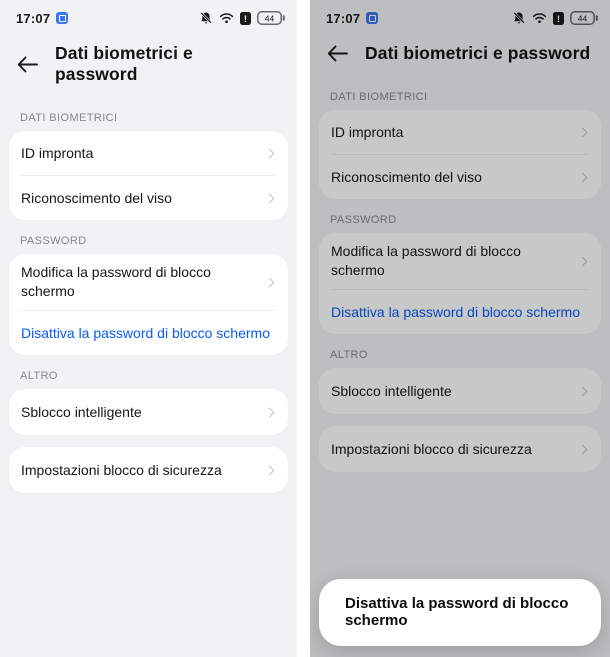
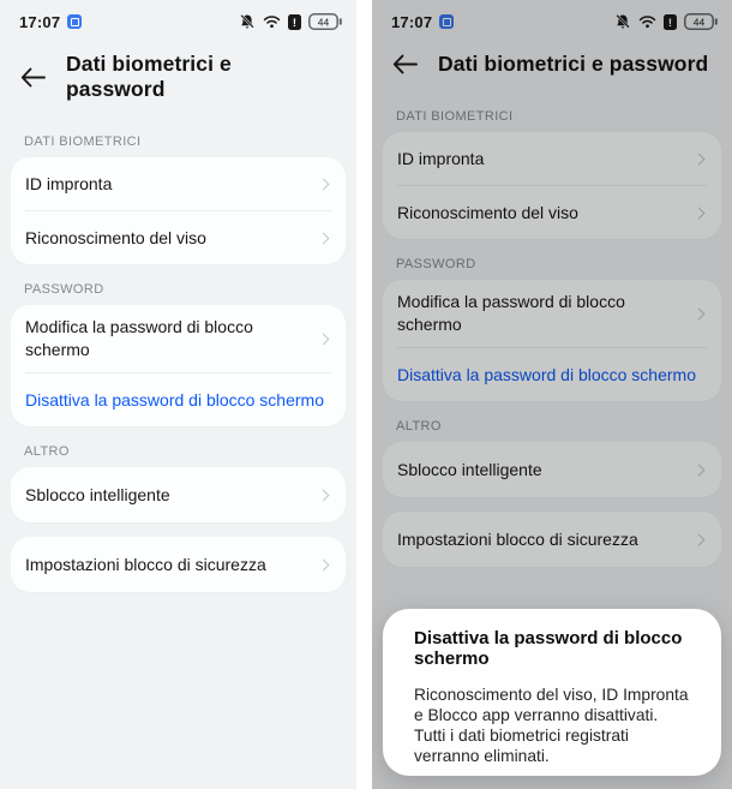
  17:07
  !
  44
  Dati biometrici e password
  DATI BIOMETRICI
  ID impronta
  Riconoscimento del viso
  PASSWORD
  Modifica la password di blocco schermo
  Disattiva la password di blocco schermo
  ALTRO
  Sblocco intelligente
  Impostazioni blocco di sicurezza
  17:07
  !
  44
  Dati biometrici e password
  DATI BIOMETRICI
  ID impronta
  Riconoscimento del viso
  PASSWORD
  Modifica la password di blocco schermo
  Disattiva la password di blocco schermo
  ALTRO
  Sblocco intelligente
  Impostazioni blocco di sicurezza
  Disattiva la password di blocco schermo
+ Riconoscimento del viso, ID Impronta e Blocco app verranno disattivati. Tutti i dati biometrici registrati verranno eliminati.
